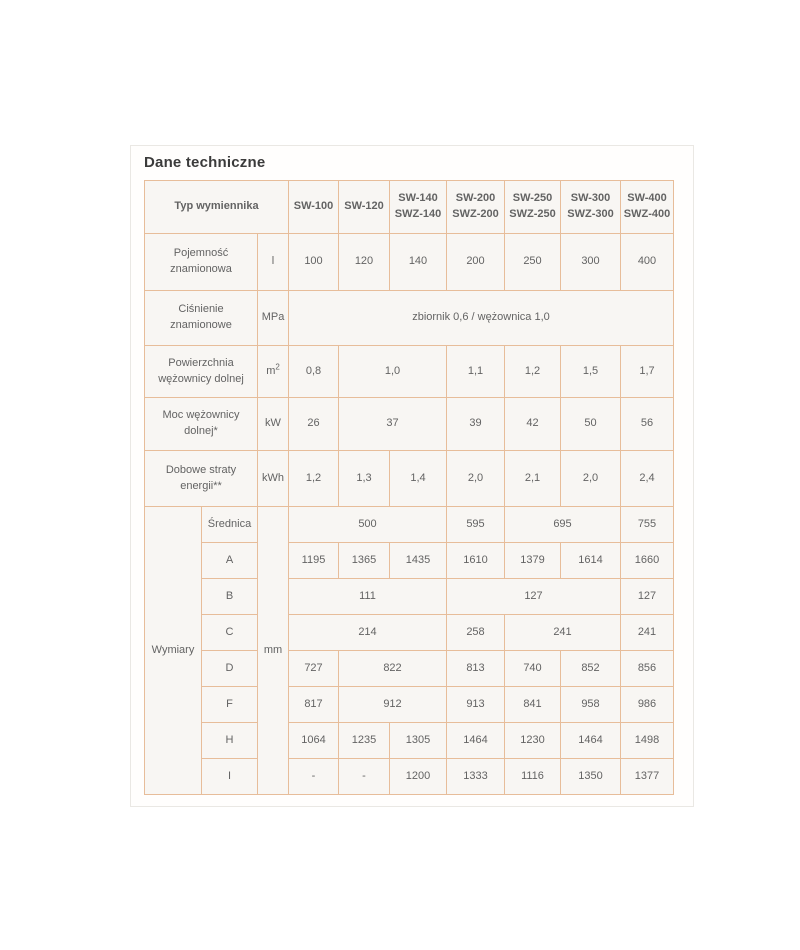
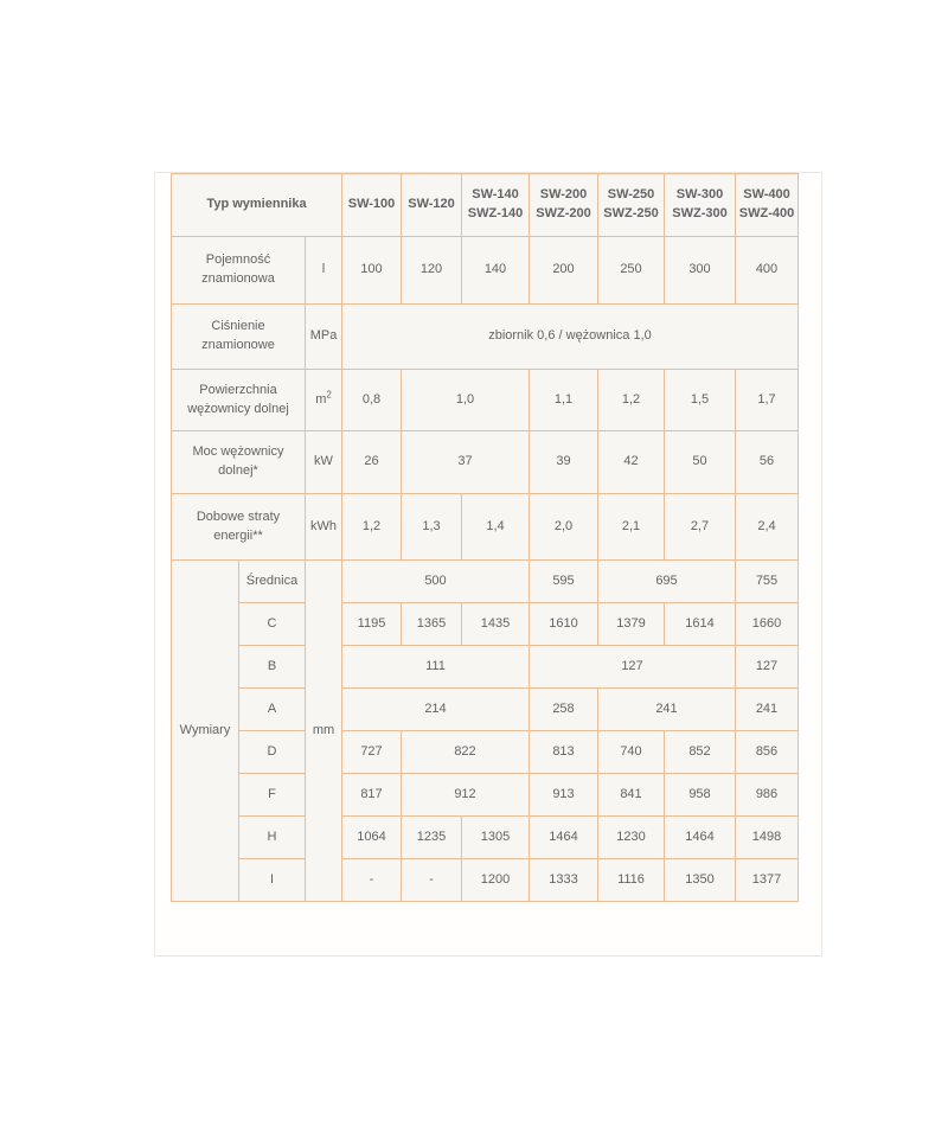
- Dane techniczne
  Typ wymiennika	SW-100	SW-120	SW-140SWZ-140	SW-200SWZ-200	SW-250SWZ-250	SW-300SWZ-300	SW-400SWZ-400
  Pojemność znamionowa	l	100	120	140	200	250	300	400
  Ciśnienie znamionowe	MPa	zbiornik 0,6 / wężownica 1,0
  Powierzchnia wężownicy dolnej	m2	0,8	1,0	1,1	1,2	1,5	1,7
  Moc wężownicy dolnej*	kW	26	37	39	42	50	56
- Dobowe straty energii**	kWh	1,2	1,3	1,4	2,0	2,1	2,0	2,4
+ Dobowe straty energii**	kWh	1,2	1,3	1,4	2,0	2,1	2,7	2,4
  Wymiary	Średnica	mm	500	595	695	755
- A	1195	1365	1435	1610	1379	1614	1660
+ C	1195	1365	1435	1610	1379	1614	1660
  B	111	127	127
- C	214	258	241	241
+ A	214	258	241	241
  D	727	822	813	740	852	856
  F	817	912	913	841	958	986
  H	1064	1235	1305	1464	1230	1464	1498
  I	-	-	1200	1333	1116	1350	1377
